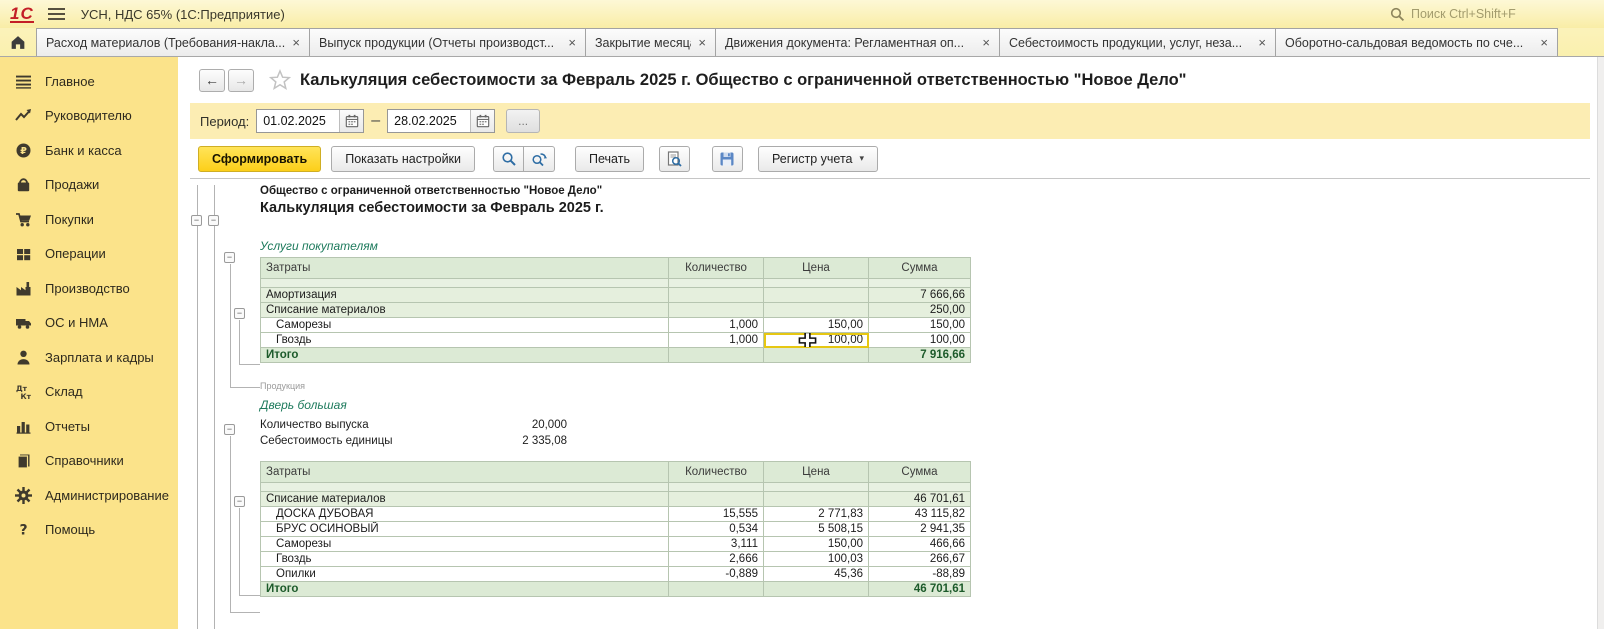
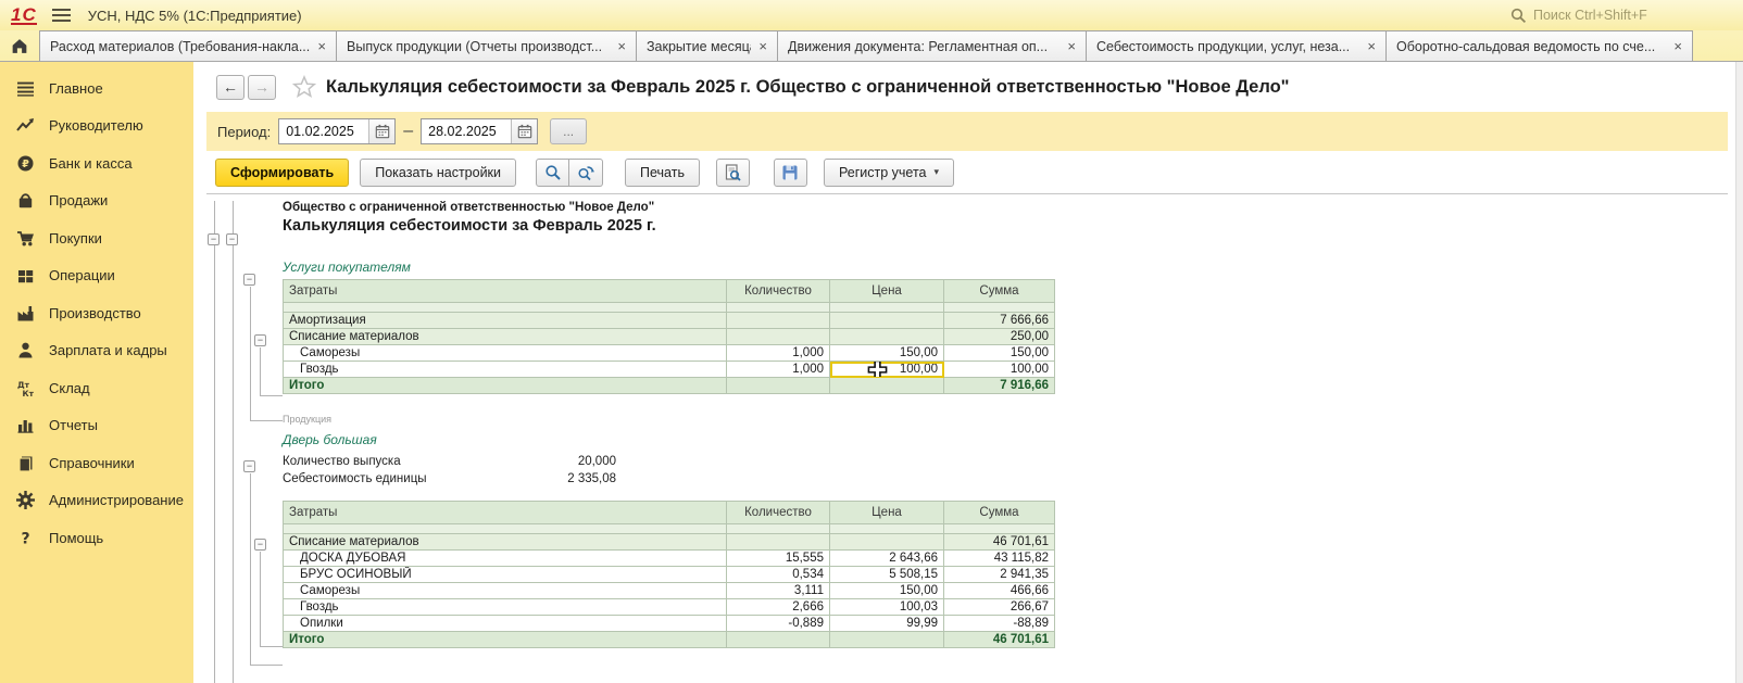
  1С
- УСН, НДС 65% (1С:Предприятие)
+ УСН, НДС 5% (1С:Предприятие)
  Поиск Ctrl+Shift+F
  Расход материалов (Требования-накла...
  ×
  Выпуск продукции (Отчеты производст...
  ×
  Закрытие месяц
  ×
  Движения документа: Регламентная оп...
  ×
  Себестоимость продукции, услуг, неза...
  ×
  Оборотно-сальдовая ведомость по сче...
  ×
  Главное
  Руководителю
  ₽
  Банк и касса
  Продажи
  Покупки
  Операции
  Производство
- ОС и НМА
  Зарплата и кадры
  Дт
  Кт
  Склад
  Отчеты
  Справочники
  Администрирование
  ?
  Помощь
  ←
  →
  Калькуляция себестоимости за Февраль 2025 г. Общество с ограниченной ответственностью "Новое Дело"
  Период:
  01.02.2025
  –
  28.02.2025
  ...
  Сформировать
  Показать настройки
  Печать
  Регистр учета
  ▾
  −
  −
  −
  −
  −
  −
  Общество с ограниченной ответственностью "Новое Дело"
  Калькуляция себестоимости за Февраль 2025 г.
  Услуги покупателям
  Затраты	Количество	Цена	Сумма
  Амортизация			7 666,66
  Списание материалов			250,00
  Саморезы	1,000	150,00	150,00
  Гвоздь	1,000	100,00	100,00
  Итого			7 916,66
  Продукция
  Дверь большая
  Количество выпуска
  20,000
  Себестоимость единицы
  2 335,08
  Затраты	Количество	Цена	Сумма
  Списание материалов			46 701,61
- ДОСКА ДУБОВАЯ	15,555	2 771,83	43 115,82
+ ДОСКА ДУБОВАЯ	15,555	2 643,66	43 115,82
  БРУС ОСИНОВЫЙ	0,534	5 508,15	2 941,35
  Саморезы	3,111	150,00	466,66
  Гвоздь	2,666	100,03	266,67
- Опилки	-0,889	45,36	-88,89
+ Опилки	-0,889	99,99	-88,89
  Итого			46 701,61
